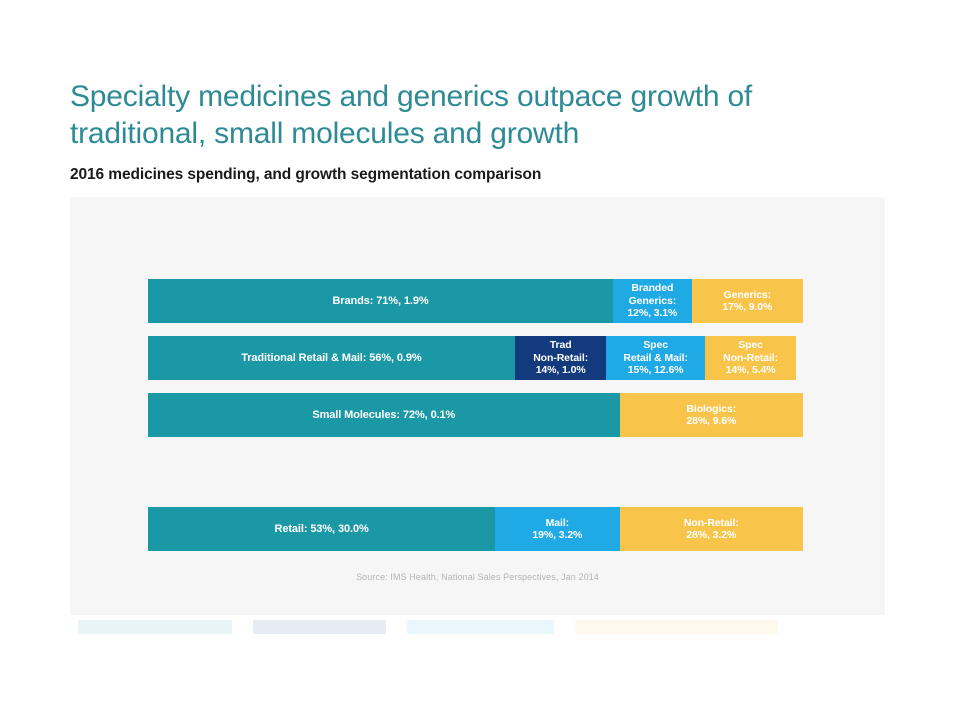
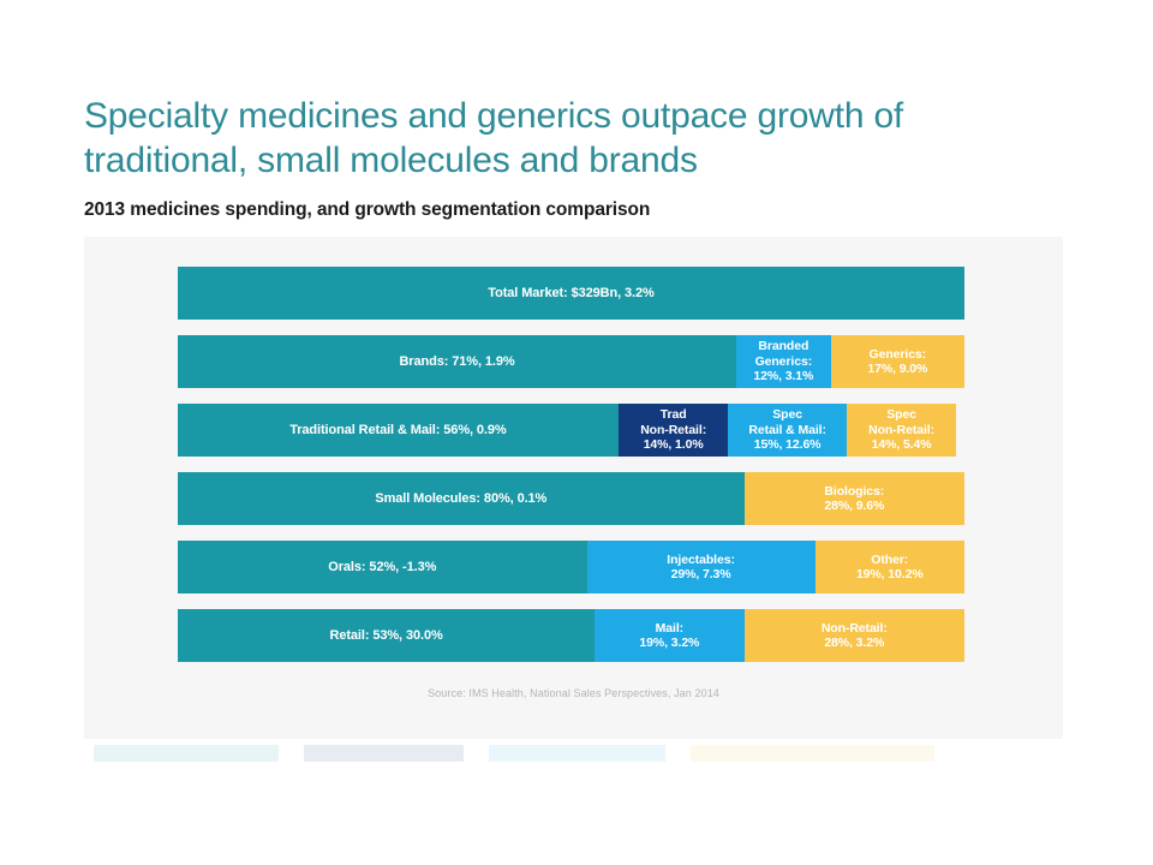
  Specialty medicines and generics outpace growth of
- traditional, small molecules and growth
+ traditional, small molecules and brands
- 2016 medicines spending, and growth segmentation comparison
+ 2013 medicines spending, and growth segmentation comparison
+ Total Market: $329Bn, 3.2%
  Brands: 71%, 1.9%
  Branded
  Generics:
  12%, 3.1%
  Generics:
  17%, 9.0%
  Traditional Retail & Mail: 56%, 0.9%
  Trad
  Non-Retail:
  14%, 1.0%
  Spec
  Retail & Mail:
  15%, 12.6%
  Spec
  Non-Retail:
  14%, 5.4%
- Small Molecules: 72%, 0.1%
+ Small Molecules: 80%, 0.1%
  Biologics:
  28%, 9.6%
+ Orals: 52%, -1.3%
+ Injectables:
+ 29%, 7.3%
+ Other:
+ 19%, 10.2%
  Retail: 53%, 30.0%
  Mail:
  19%, 3.2%
  Non-Retail:
  28%, 3.2%
  Source: IMS Health, National Sales Perspectives, Jan 2014
